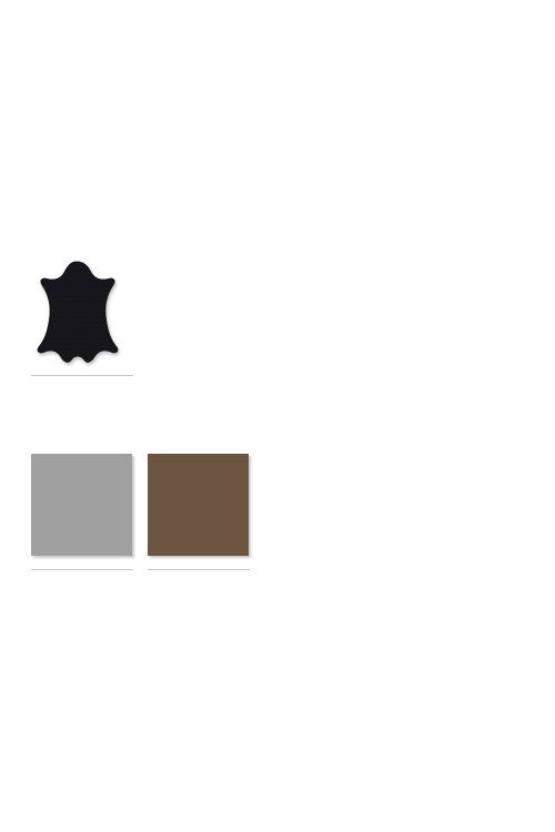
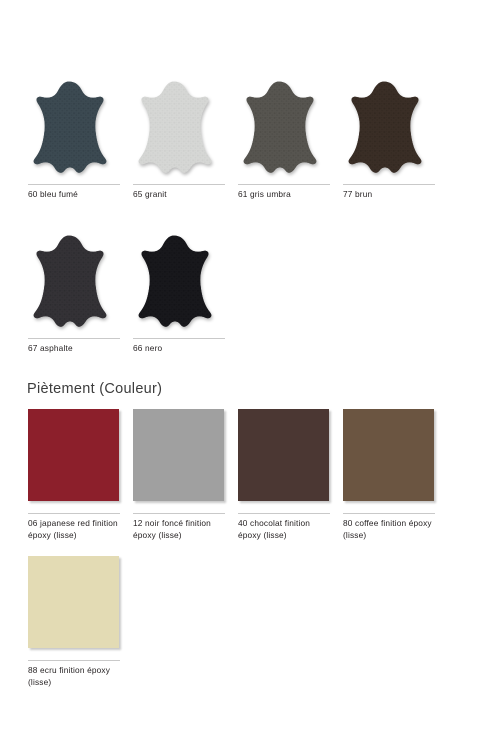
+ 60 bleu fumé
+ 65 granit
+ 61 gris umbra
+ 77 brun
+ 67 asphalte
+ 66 nero
+ Piètement (Couleur)
+ 06 japanese red finition époxy (lisse)
+ 12 noir foncé finition époxy (lisse)
+ 40 chocolat finition époxy (lisse)
+ 80 coffee finition époxy (lisse)
+ 88 ecru finition époxy (lisse)
